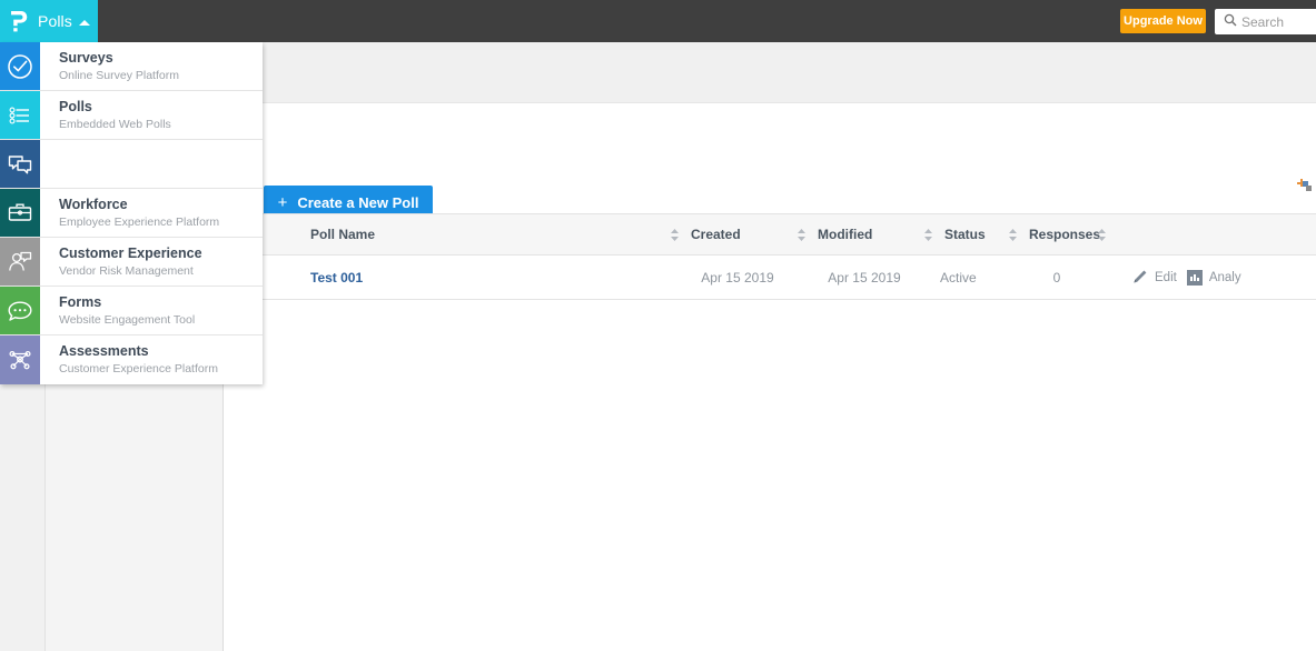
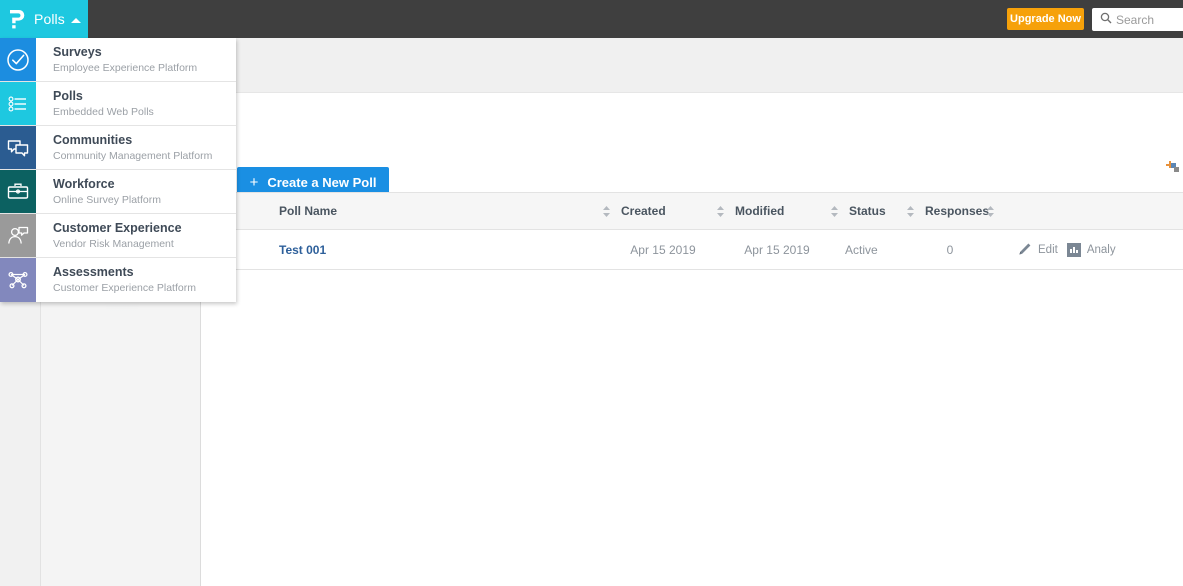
  +
  Create a New Poll
  Poll Name
  Created
  Modified
  Status
  Responses
  Test 001
  Apr 15 2019
  Apr 15 2019
  Active
  0
  Edit
  Analy
  Polls
  Upgrade Now
  Search
  Surveys
- Online Survey Platform
+ Employee Experience Platform
  Polls
  Embedded Web Polls
+ Communities
+ Community Management Platform
  Workforce
- Employee Experience Platform
+ Online Survey Platform
  Customer Experience
  Vendor Risk Management
- Forms
- Website Engagement Tool
  Assessments
  Customer Experience Platform
